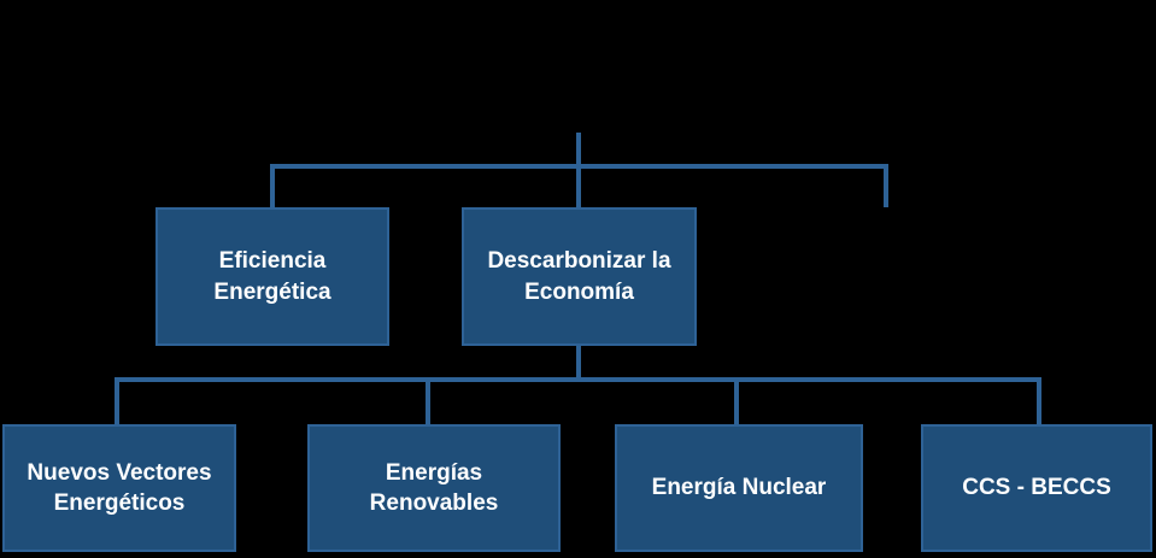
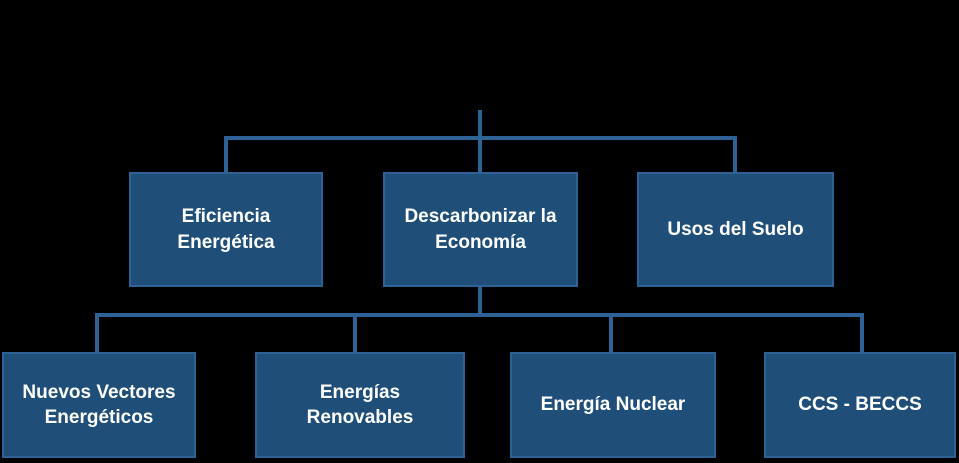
  Eficiencia Energética
  Descarbonizar la Economía
+ Usos del Suelo
  Nuevos Vectores Energéticos
  Energías Renovables
  Energía Nuclear
  CCS - BECCS
